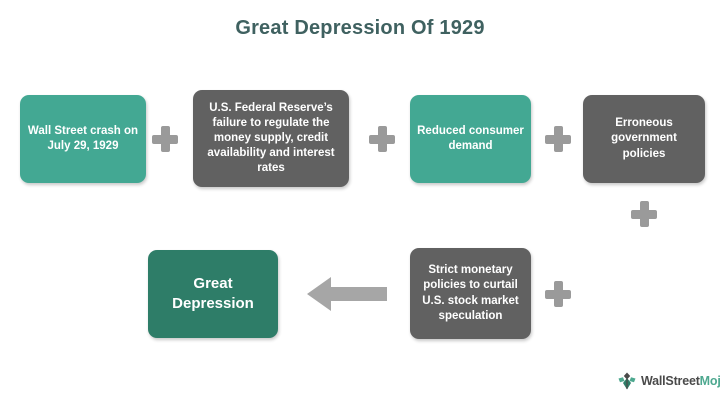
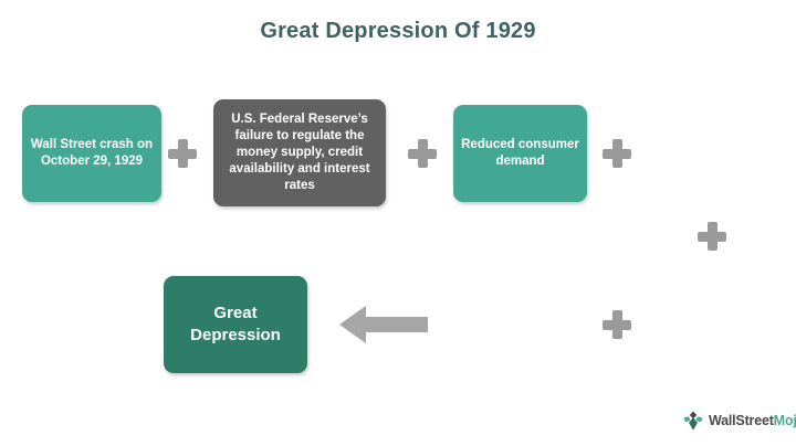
  Great Depression Of 1929
- Wall Street crash on July 29, 1929
+ Wall Street crash on October 29, 1929
  U.S. Federal Reserve’s failure to regulate the money supply, credit availability and interest rates
  Reduced consumer demand
- Erroneous government policies
- Strict monetary policies to curtail U.S. stock market speculation
  Great Depression
  WallStreetMoj
